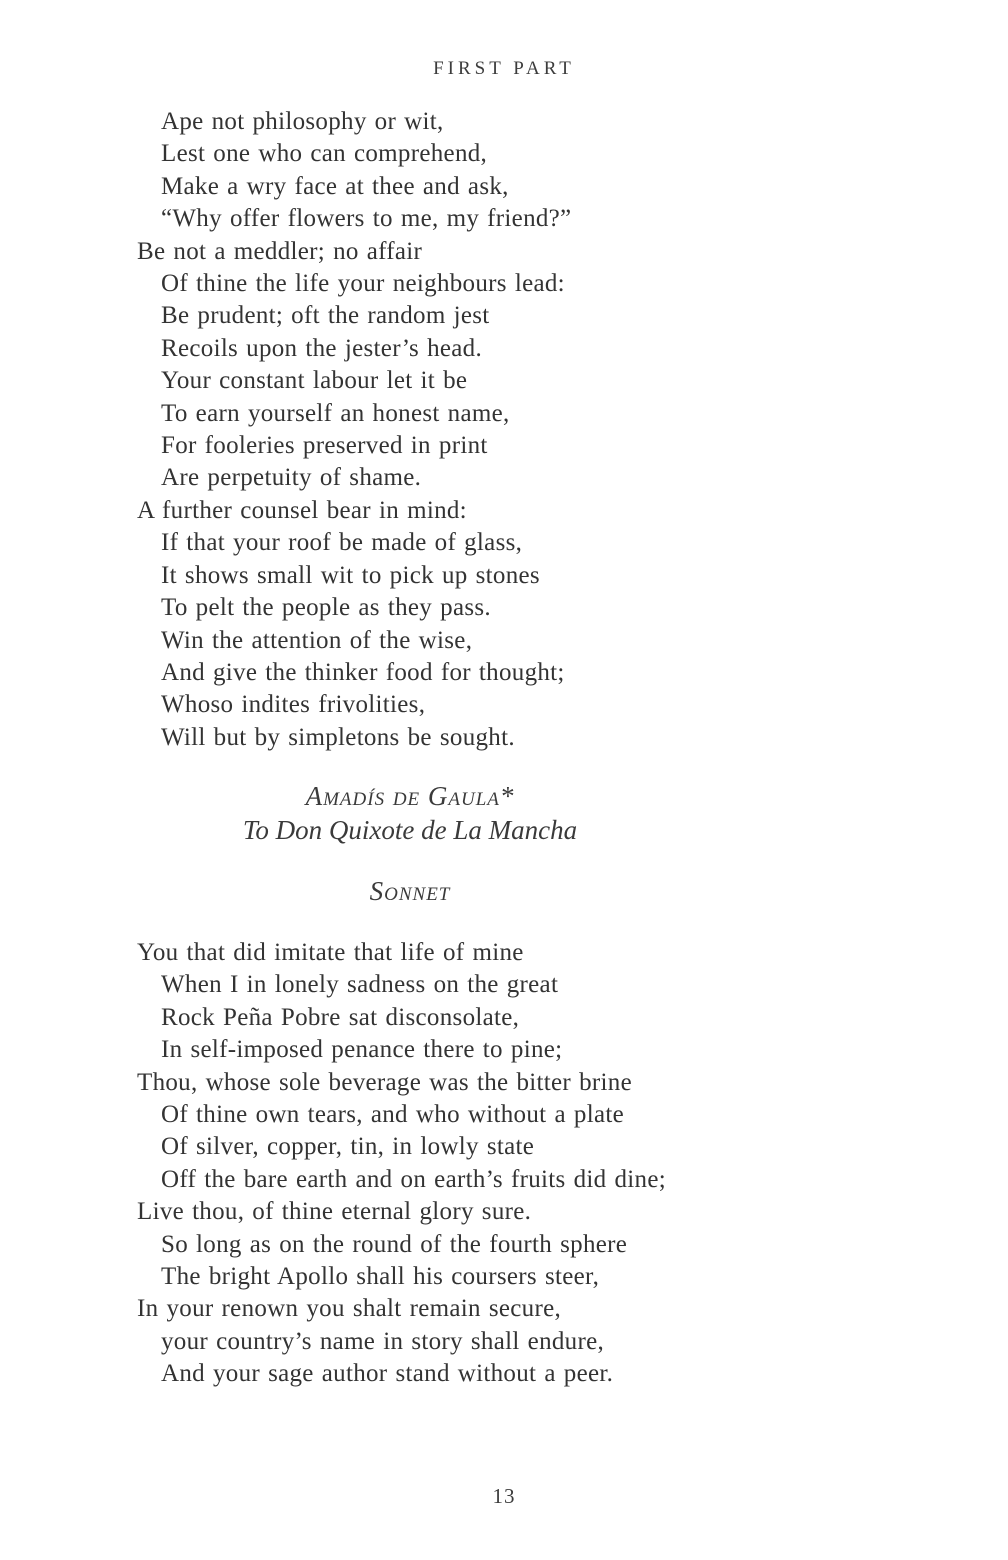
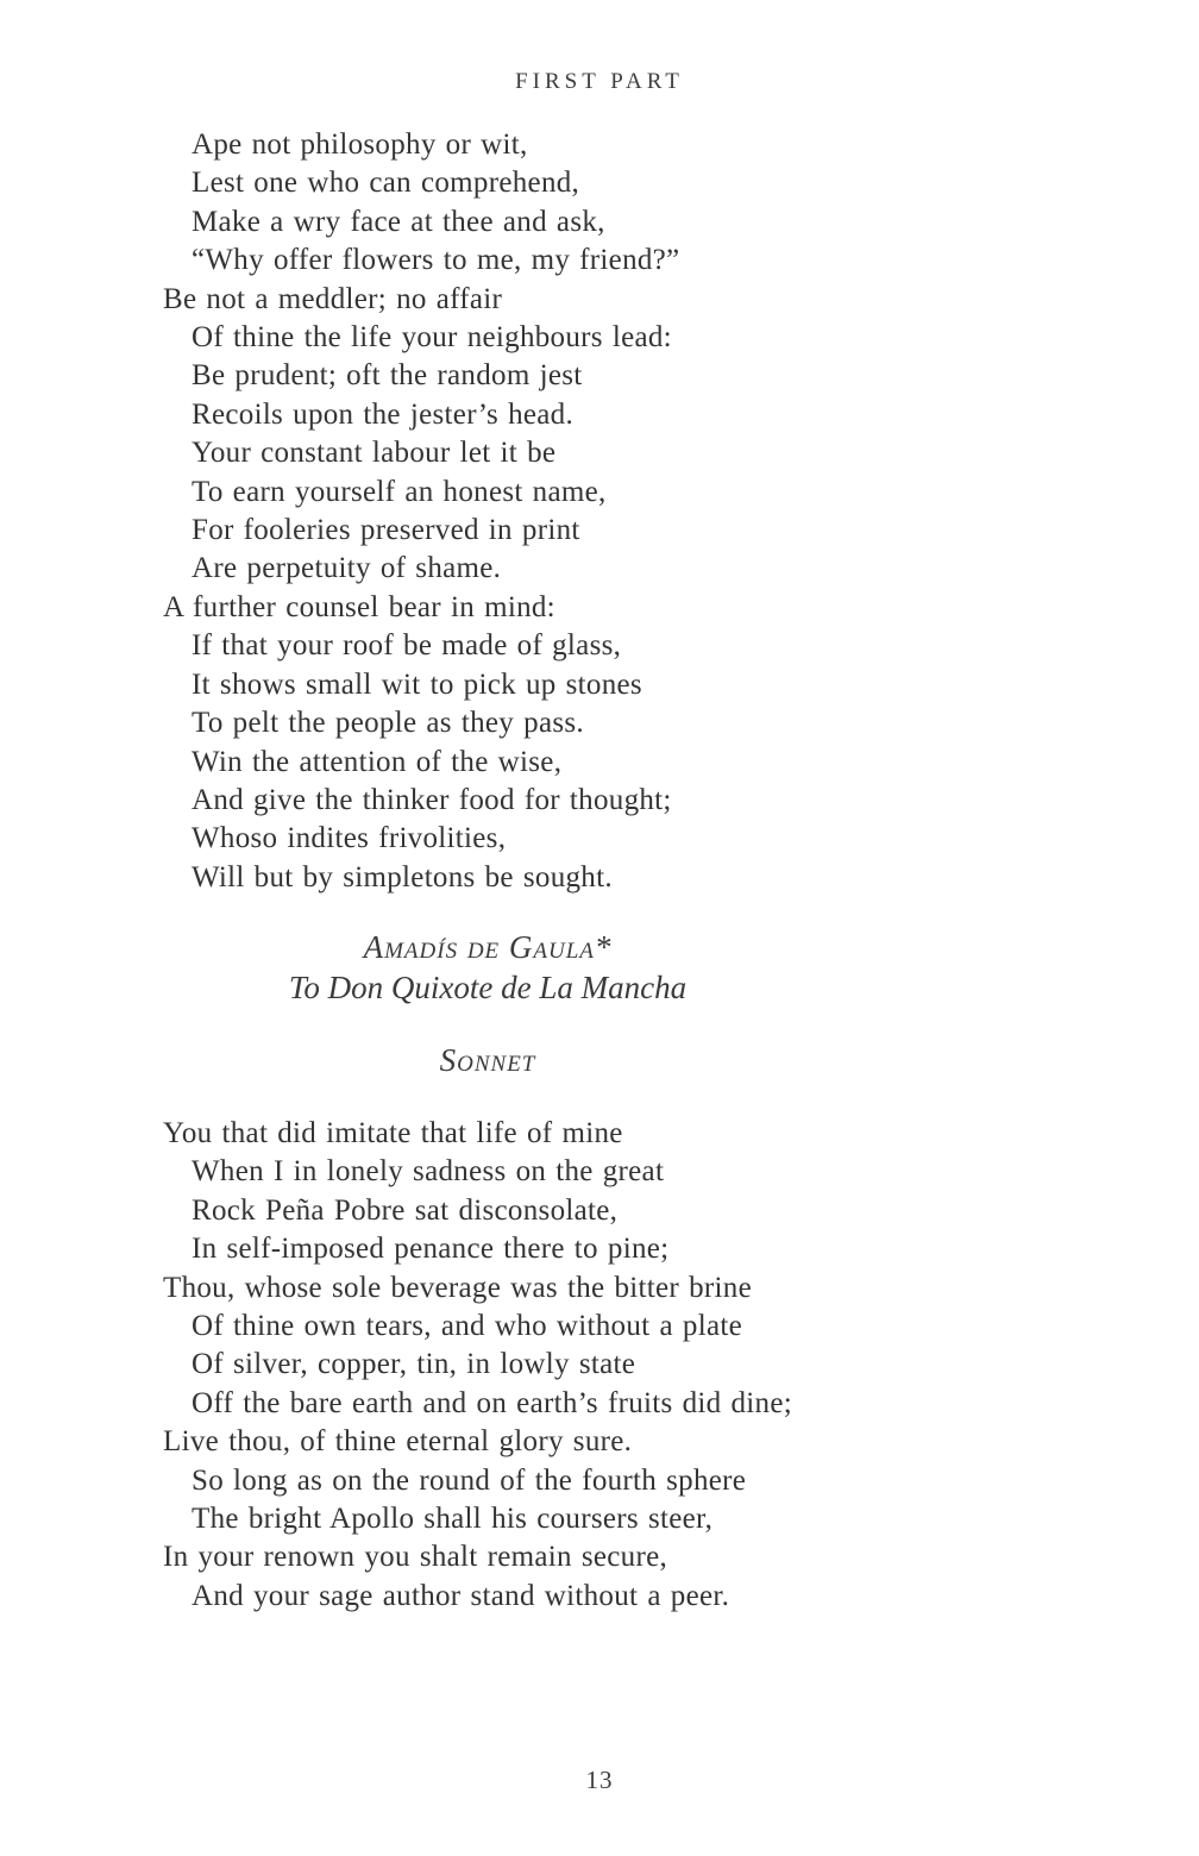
  FIRST PART
  Ape not philosophy or wit,
  Lest one who can comprehend,
  Make a wry face at thee and ask,
  “Why offer flowers to me, my friend?”
  Be not a meddler; no affair
  Of thine the life your neighbours lead:
  Be prudent; oft the random jest
  Recoils upon the jester’s head.
  Your constant labour let it be
  To earn yourself an honest name,
  For fooleries preserved in print
  Are perpetuity of shame.
  A further counsel bear in mind:
  If that your roof be made of glass,
  It shows small wit to pick up stones
  To pelt the people as they pass.
  Win the attention of the wise,
  And give the thinker food for thought;
  Whoso indites frivolities,
  Will but by simpletons be sought.
  Amadís de Gaula*
  To Don Quixote de La Mancha
  Sonnet
  You that did imitate that life of mine
  When I in lonely sadness on the great
  Rock Peña Pobre sat disconsolate,
  In self-imposed penance there to pine;
  Thou, whose sole beverage was the bitter brine
  Of thine own tears, and who without a plate
  Of silver, copper, tin, in lowly state
  Off the bare earth and on earth’s fruits did dine;
  Live thou, of thine eternal glory sure.
  So long as on the round of the fourth sphere
  The bright Apollo shall his coursers steer,
  In your renown you shalt remain secure,
- your country’s name in story shall endure,
  And your sage author stand without a peer.
  13
